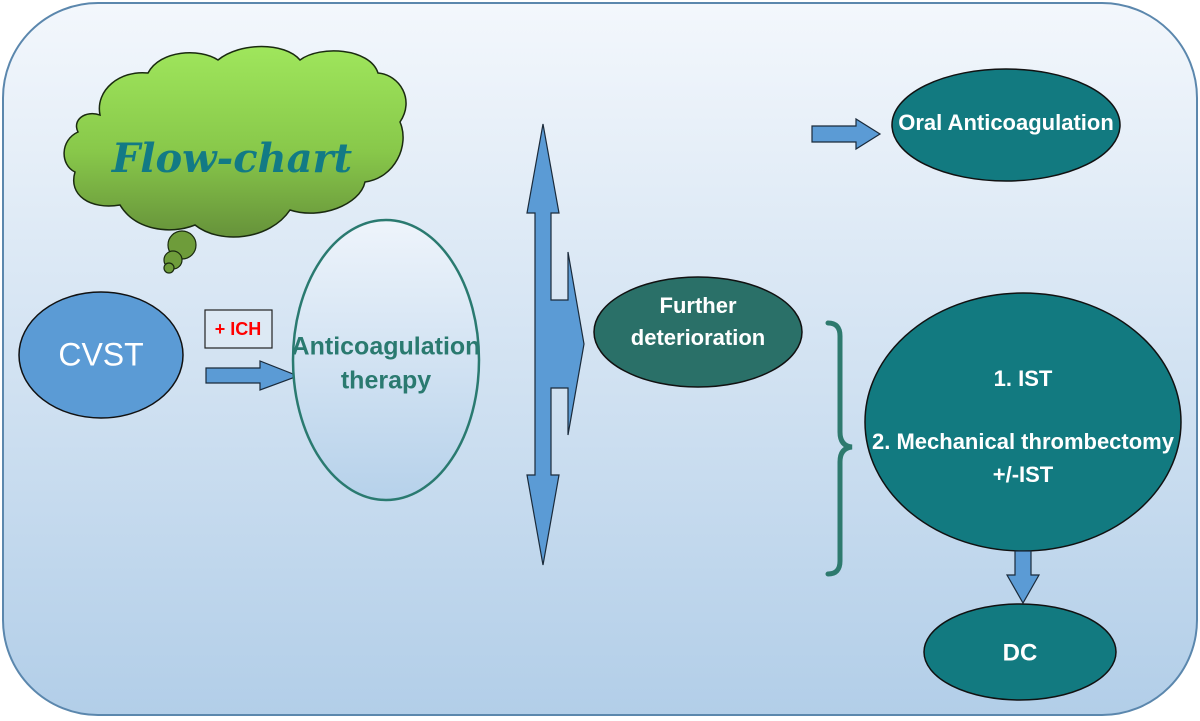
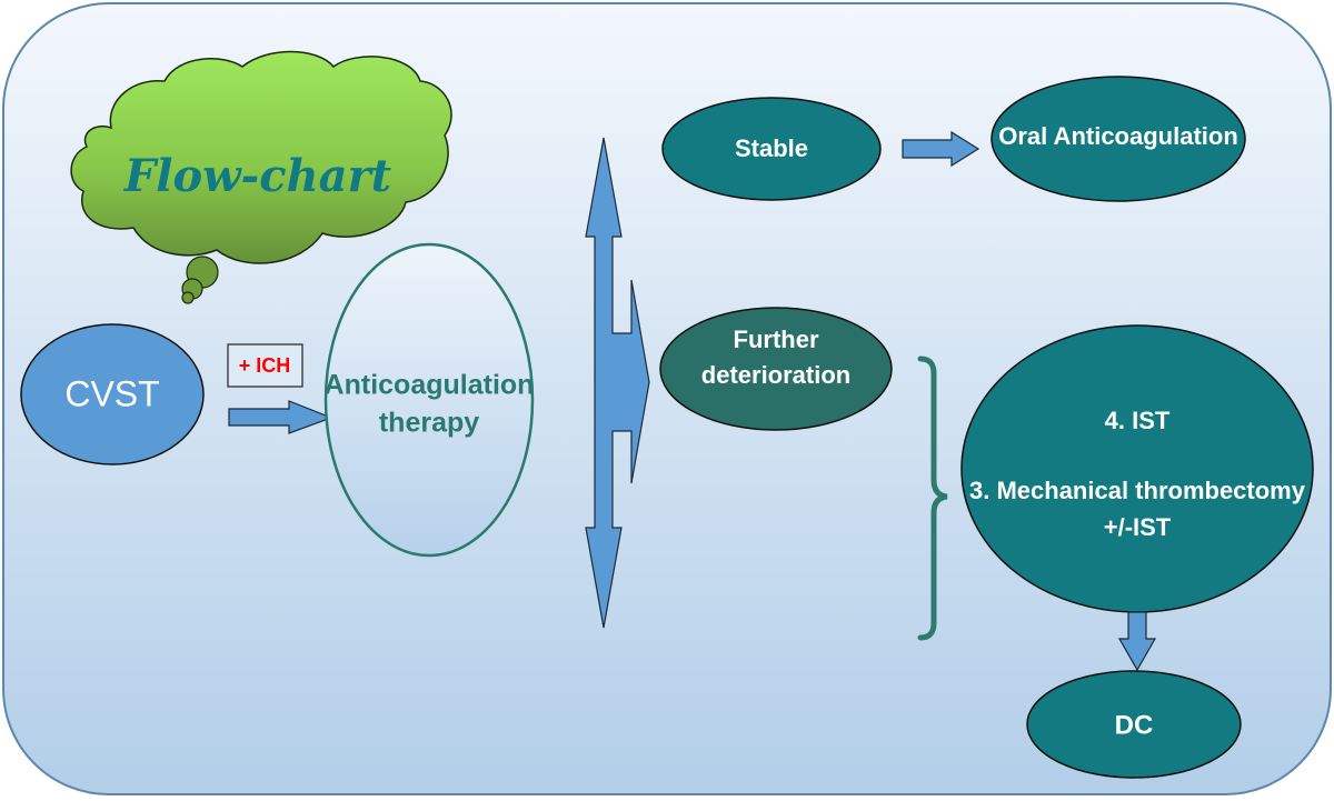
  Flow-chart
  CVST
  + ICH
  Anticoagulation
  therapy
+ Stable
  Oral Anticoagulation
  Further
  deterioration
- 1. IST
+ 4. IST
- 2. Mechanical thrombectomy
+ 3. Mechanical thrombectomy
  +/-IST
  DC
